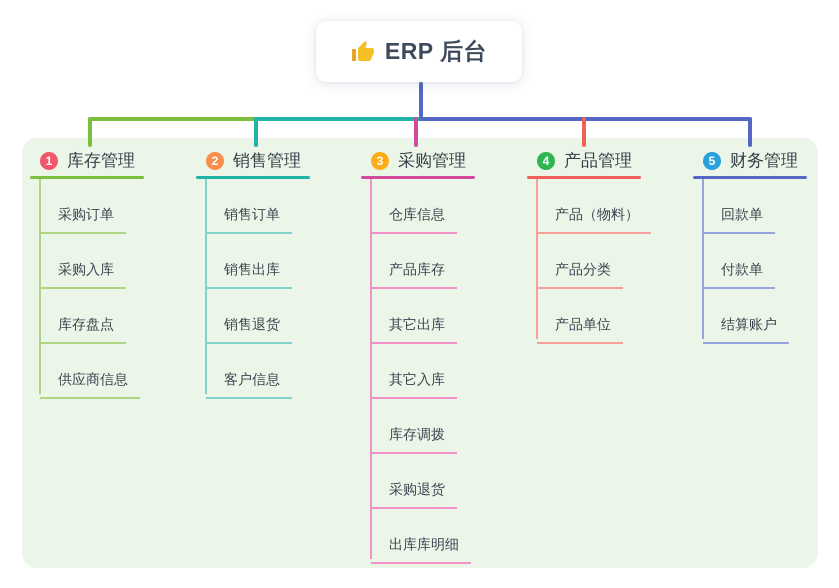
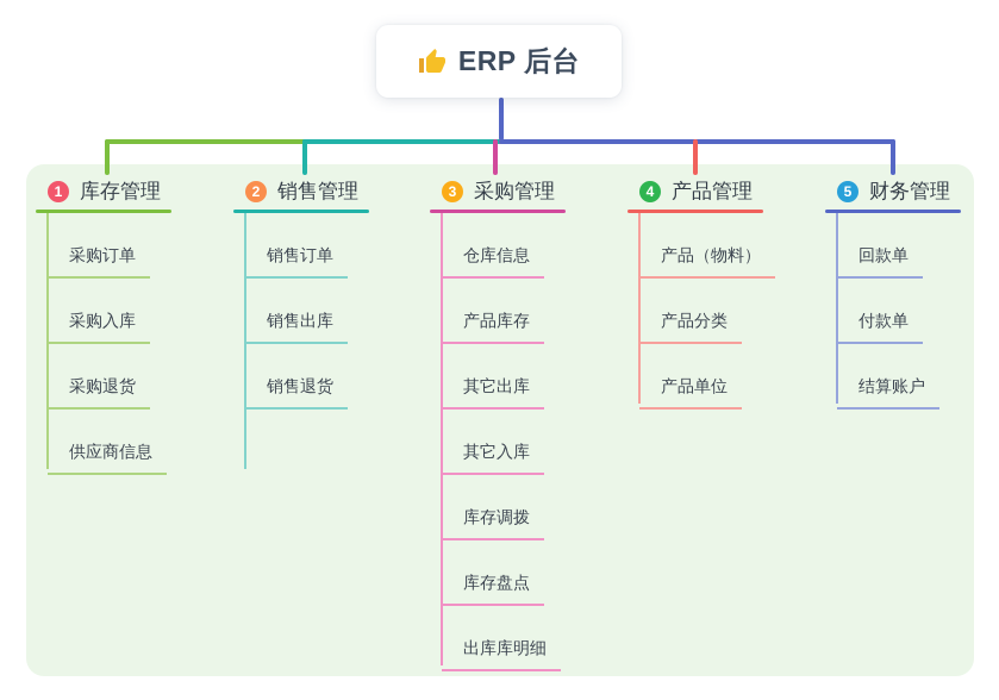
  ERP 后台
  1
  库存管理
  采购订单
  采购入库
- 库存盘点
+ 采购退货
  供应商信息
  2
  销售管理
  销售订单
  销售出库
  销售退货
- 客户信息
  3
  采购管理
  仓库信息
  产品库存
  其它出库
  其它入库
  库存调拨
- 采购退货
+ 库存盘点
  出库库明细
  4
  产品管理
  产品（物料）
  产品分类
  产品单位
  5
  财务管理
  回款单
  付款单
  结算账户
